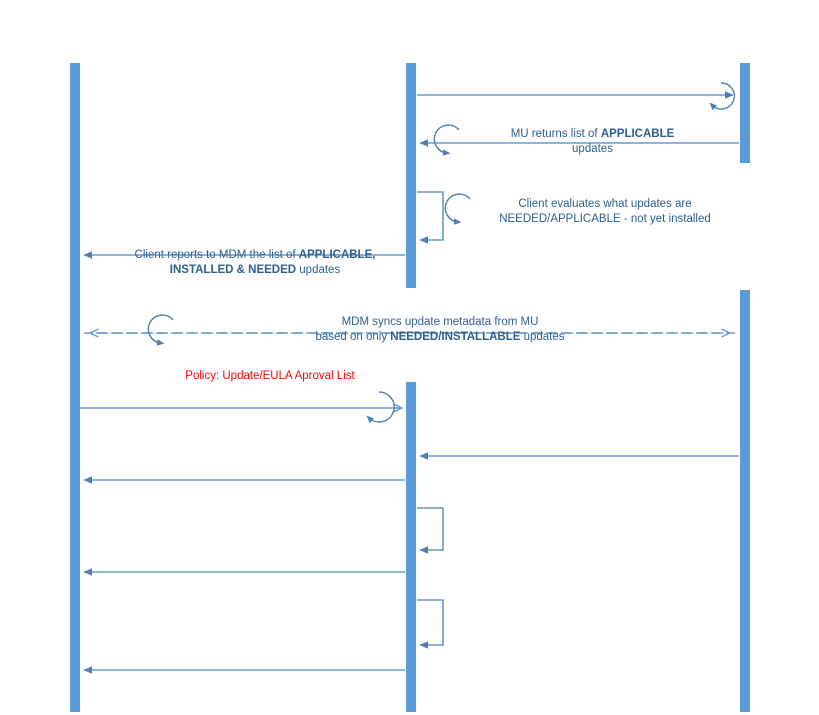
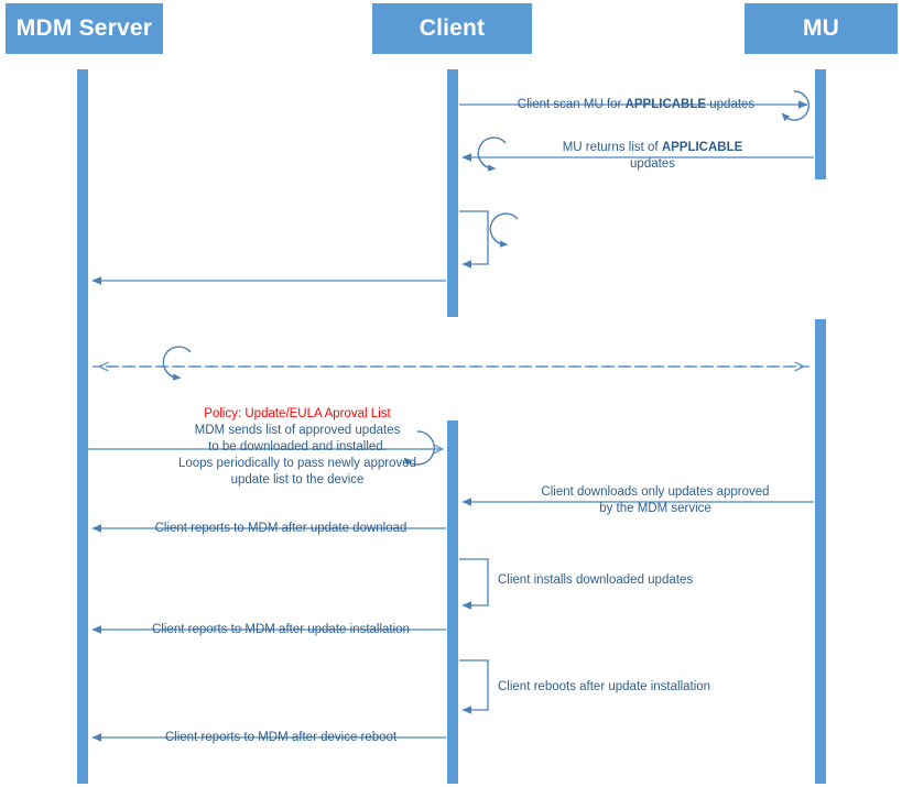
+ MDM Server
+ Client
+ MU
+ Client scan MU for APPLICABLE updates
  MU returns list of APPLICABLE
  updates
- Client evaluates what updates are
- NEEDED/APPLICABLE - not yet installed
- Client reports to MDM the list of APPLICABLE,
- INSTALLED & NEEDED updates
- MDM syncs update metadata from MU
- based on only NEEDED/INSTALLABLE updates
  Policy: Update/EULA Aproval List
+ MDM sends list of approved updates
+ to be downloaded and installed.
+ Loops periodically to pass newly approved
+ update list to the device
+ Client downloads only updates approved
+ by the MDM service
+ Client reports to MDM after update download
+ Client installs downloaded updates
+ Client reports to MDM after update installation
+ Client reboots after update installation
+ Client reports to MDM after device reboot
